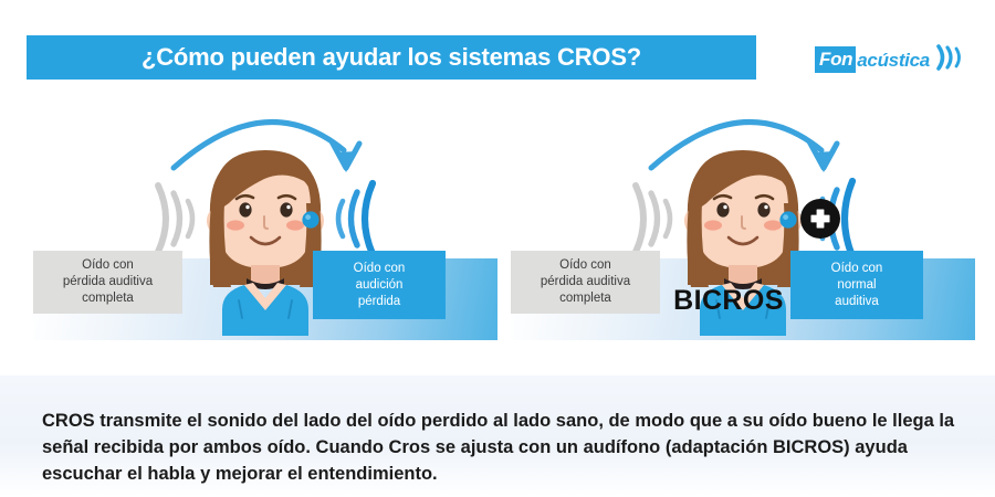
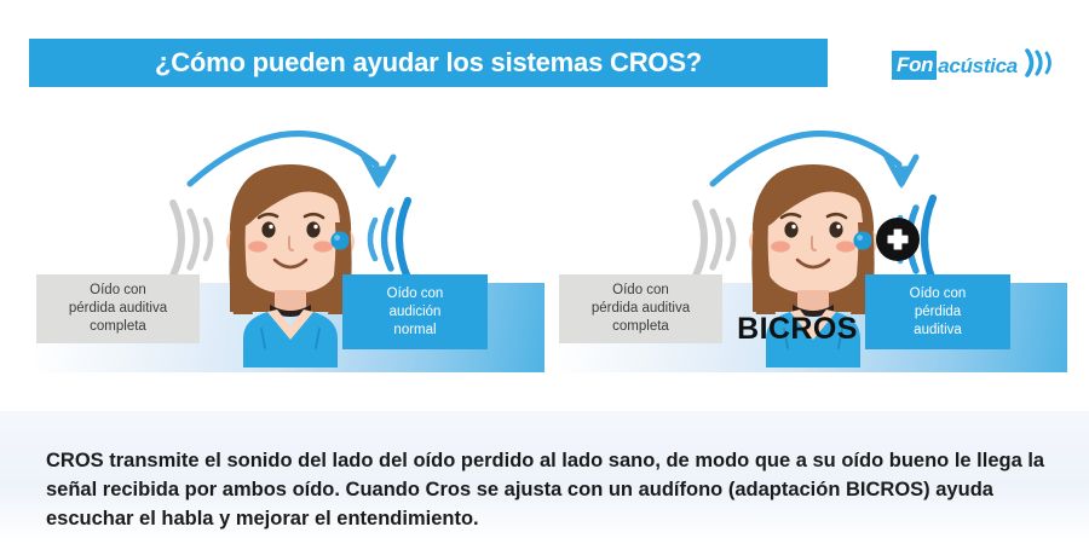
  ¿Cómo pueden ayudar los sistemas CROS?
  Fon
  acústica
  Oído con
  pérdida auditiva
  completa
  Oído con
  audición
- pérdida
+ normal
  Oído con
  pérdida auditiva
  completa
  Oído con
- normal
+ pérdida
  auditiva
  BICROS
  CROS transmite el sonido del lado del oído perdido al lado sano, de modo que a su oído bueno le llega la señal recibida por ambos oído. Cuando Cros se ajusta con un audífono (adaptación BICROS) ayuda escuchar el habla y mejorar el entendimiento.
